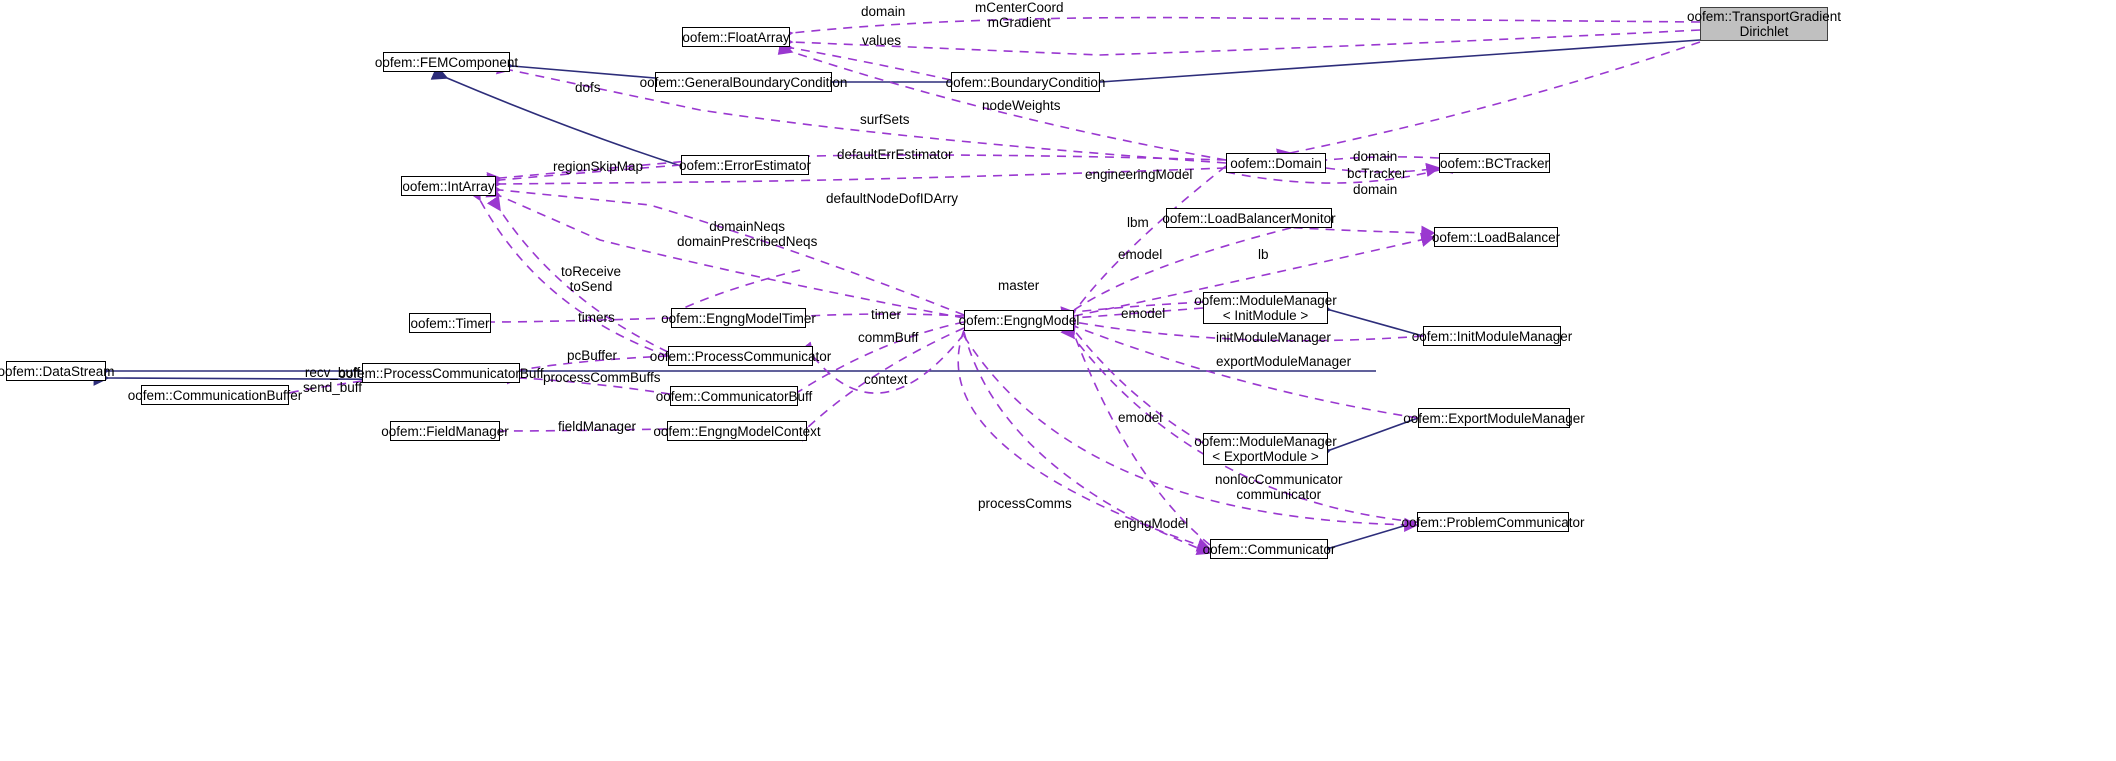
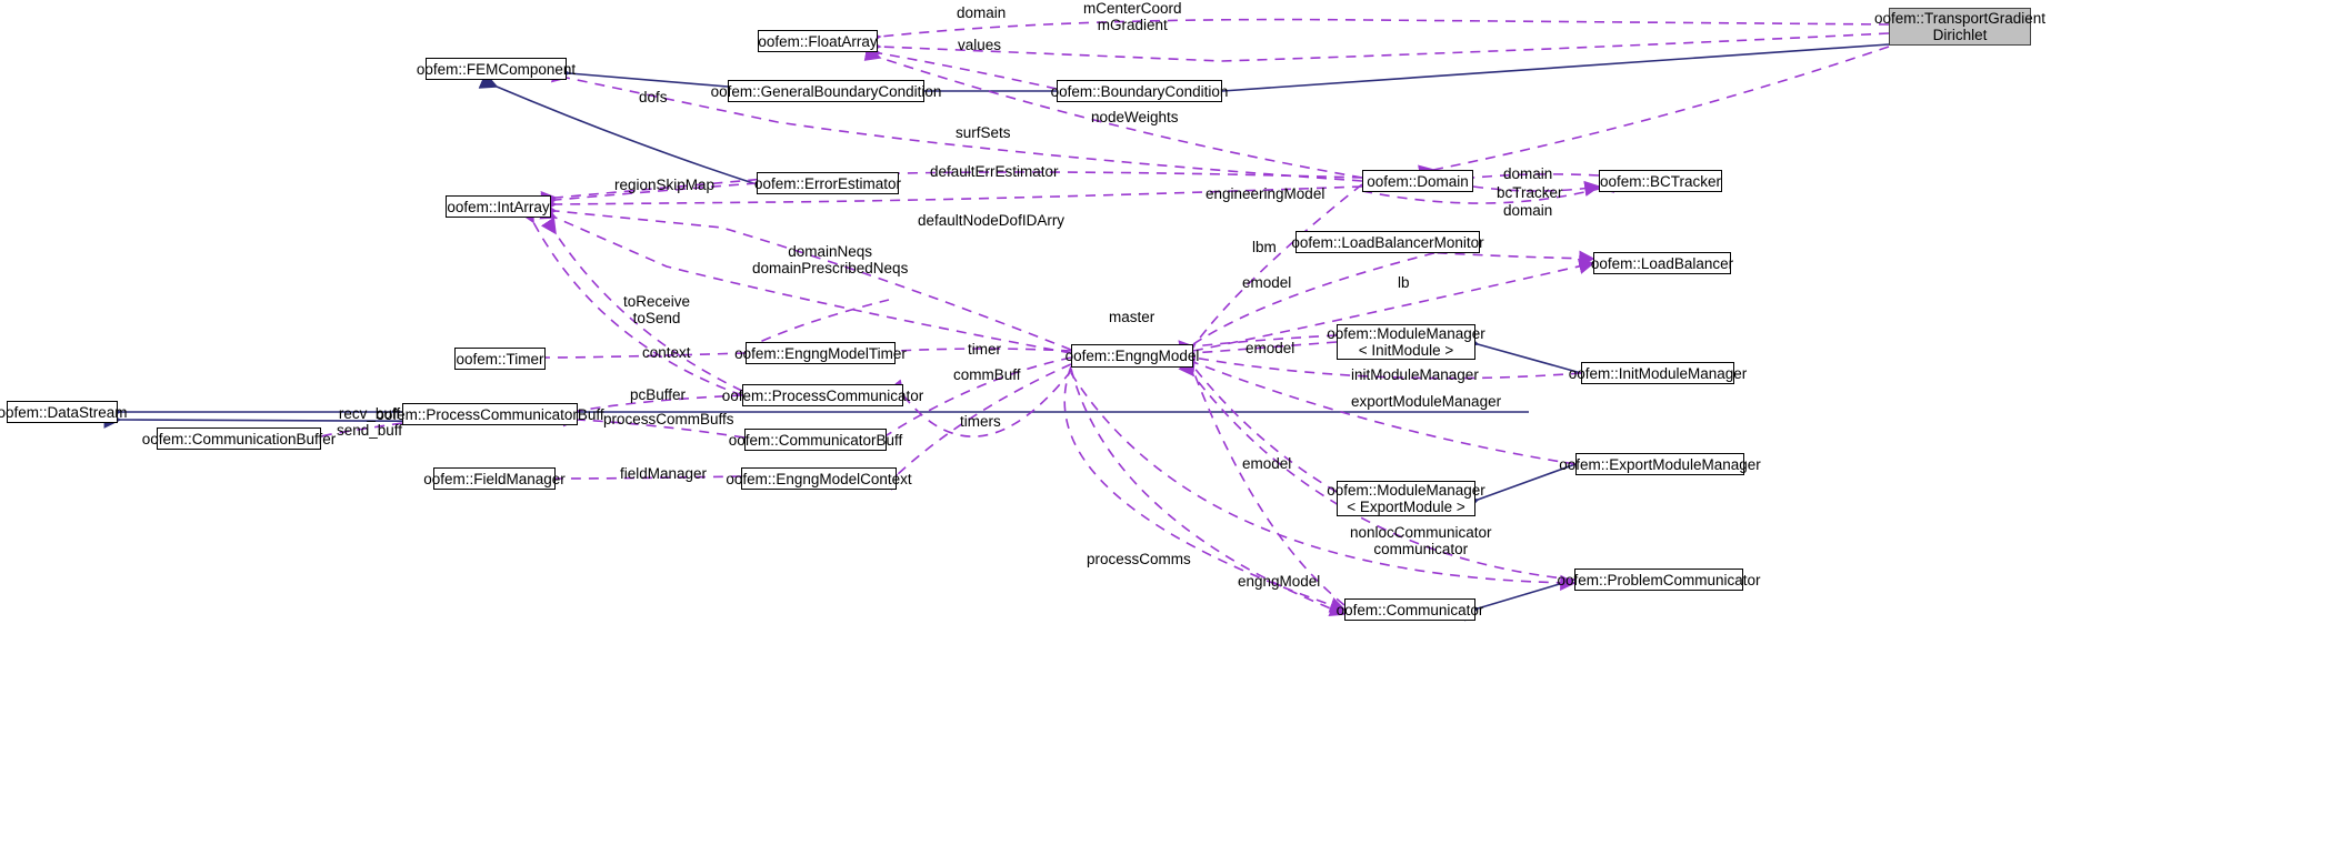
  oofem::TransportGradient
  Dirichlet
  oofem::FloatArray
  oofem::FEMComponent
  oofem::GeneralBoundaryCondition
  oofem::BoundaryCondition
  oofem::ErrorEstimator
  oofem::Domain
  oofem::BCTracker
  oofem::IntArray
  oofem::LoadBalancerMonitor
  oofem::LoadBalancer
  oofem::ModuleManager
  < InitModule >
  oofem::EngngModel
  oofem::EngngModelTimer
  oofem::InitModuleManager
  oofem::Timer
  oofem::ProcessCommunicator
  oofem::DataStream
  m::ProcessCommunicatorBuff
  oofem::CommunicationBuffer
  oofem::CommunicatorBuff
  oofem::ExportModuleManager
  oofem::FieldManager
  oofem::EngngModelContext
  oofem::ModuleManager
  < ExportModule >
  oofem::ProblemCommunicator
  oofem::Communicator
  domain
  mCenterCoord
  mGradient
  values
  dofs
  nodeWeights
  surfSets
  defaultErrEstimator
  domain
  regionSkipMap
  bcTracker
  domain
  engineeringModel
  defaultNodeDofIDArry
  lbm
  domainNeqs
  domainPrescribedNeqs
  lb
  emodel
  toReceive
  toSend
  master
  timer
- timers
+ context
  emodel
  initModuleManager
  commBuff
  pcBuffer
  exportModuleManager
  recv_buff
  send_buff
  processCommBuffs
- context
+ timers
  emodel
  fieldManager
  nonlocCommunicator
  communicator
  processComms
  engngModel
